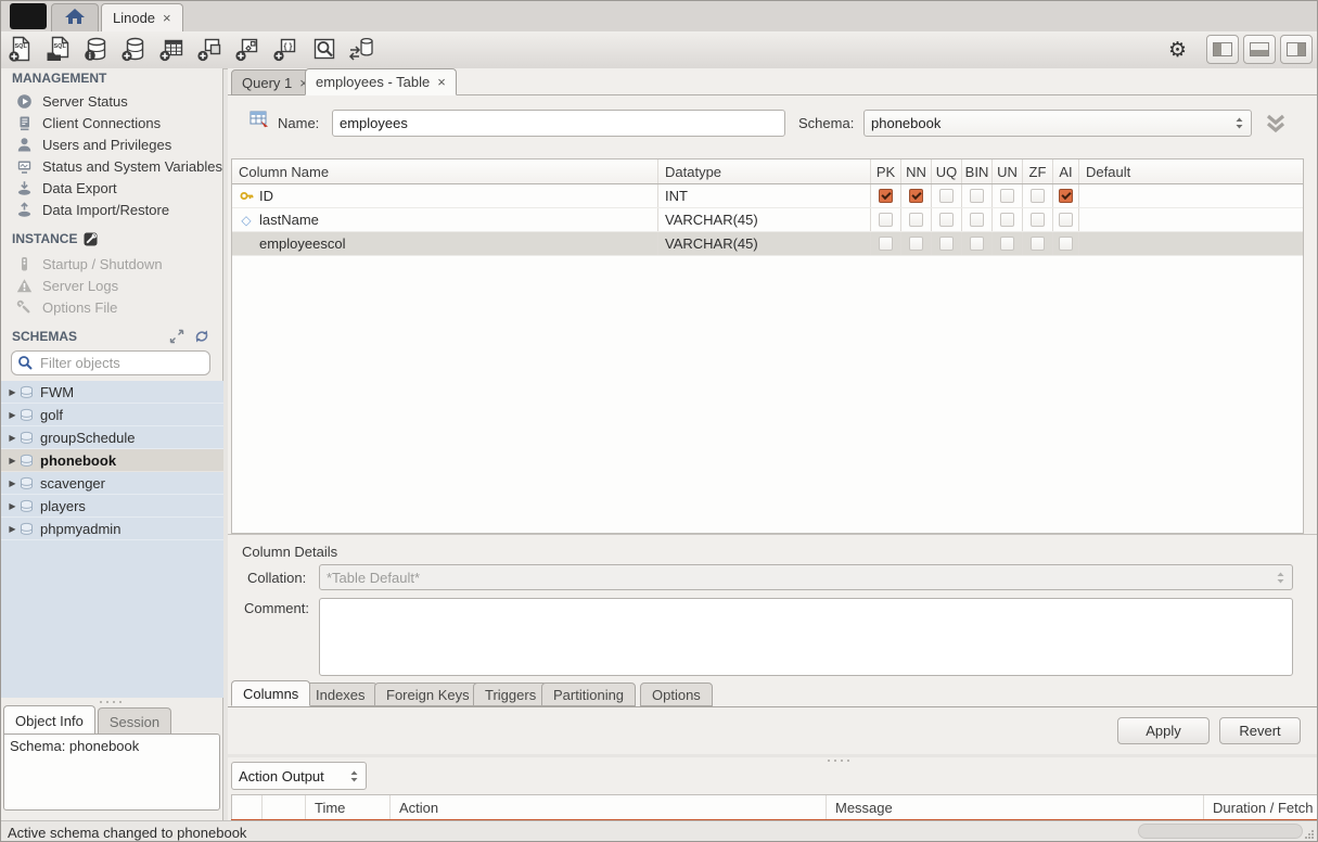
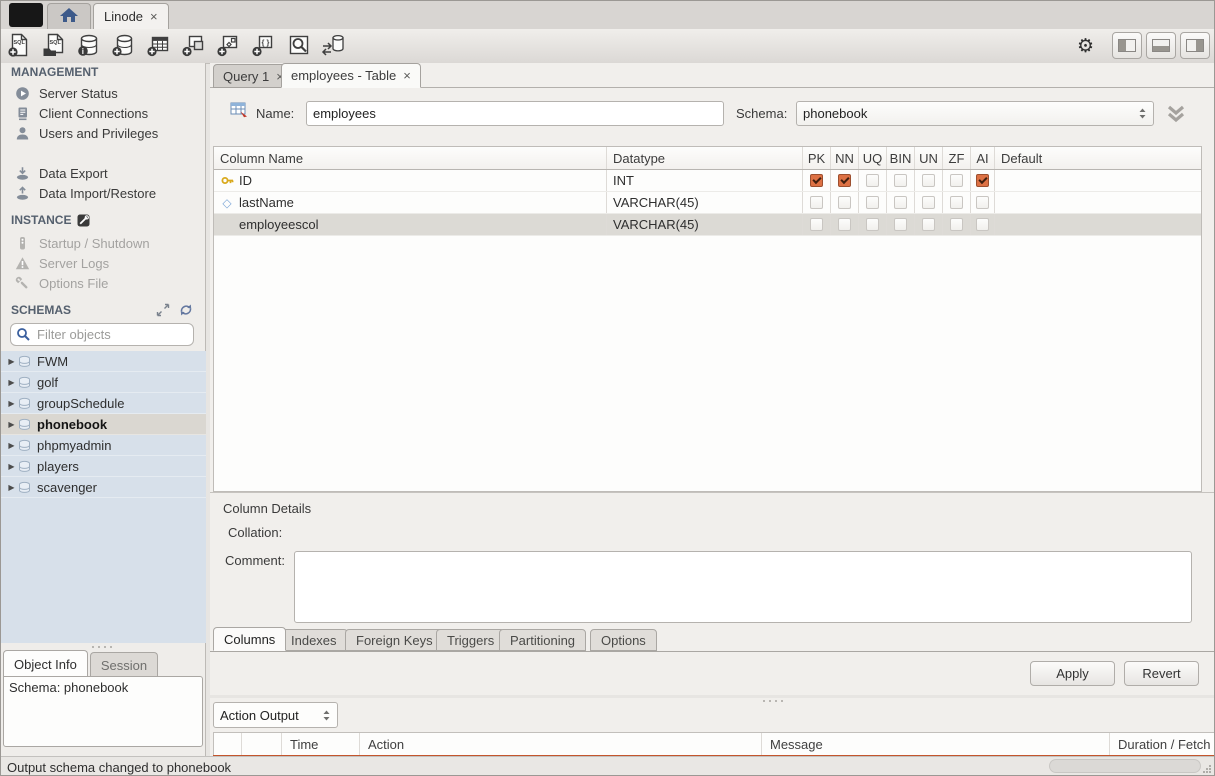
  Linode
  ×
  i
  { }
  ⚙
  MANAGEMENT
  Server Status
  Client Connections
  Users and Privileges
- Status and System Variables
  Data Export
  Data Import/Restore
  INSTANCE
  Startup / Shutdown
  Server Logs
  Options File
  SCHEMAS
  Filter objects
  ▶
  FWM
  ▶
  golf
  ▶
  groupSchedule
  ▶
  phonebook
  ▶
- scavenger
+ phpmyadmin
  ▶
  players
  ▶
- phpmyadmin
+ scavenger
  Object Info
  Session
  Schema: phonebook
  Query 1
  employees - Table
  ×
  Name:
  employees
  Schema:
  phonebook
  Column Name
  Datatype
  PK
  NN
  UQ
  BIN
  UN
  ZF
  AI
  Default
  ID
  INT
  ◇
  lastName
  VARCHAR(45)
  employeescol
  VARCHAR(45)
  Column Details
  Collation:
- *Table Default*
  Comment:
  Columns
  Indexes
  Foreign Keys
  Triggers
  Partitioning
  Options
  Apply
  Revert
  Action Output
  Time
  Action
  Message
  Duration / Fetch
- Active schema changed to phonebook
+ Output schema changed to phonebook
